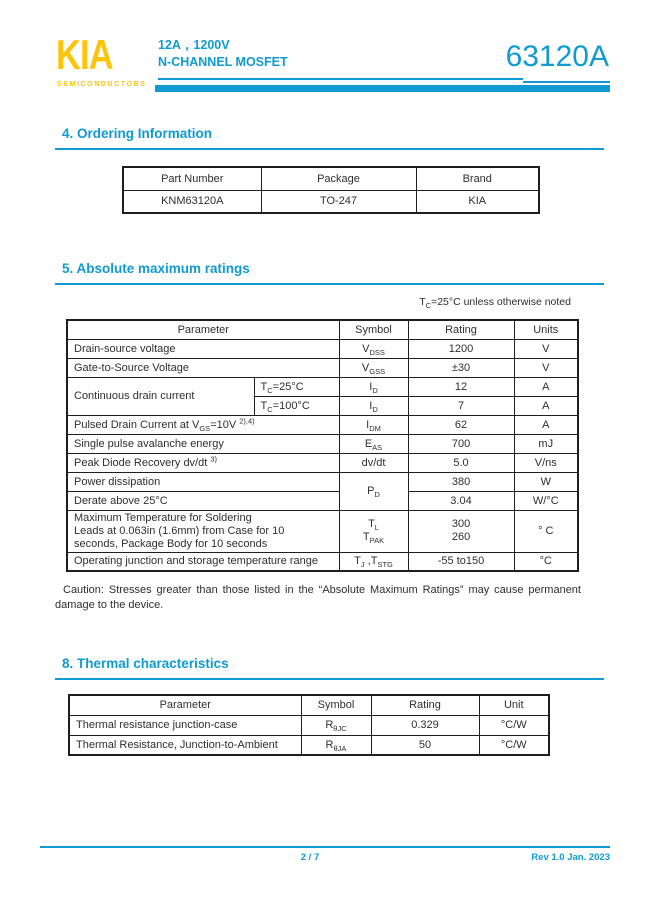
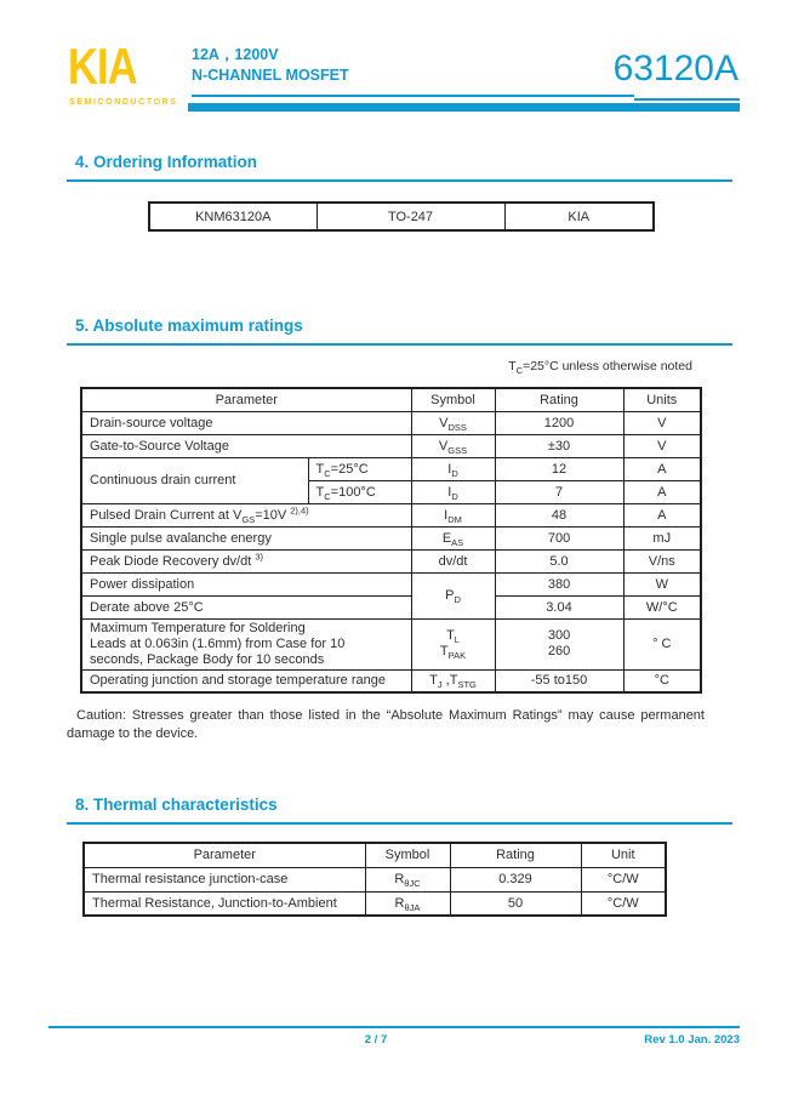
  KIA
  12A，1200V
  N-CHANNEL MOSFET
  63120A
  4. Ordering Information
- Part Number	Package	Brand
  KNM63120A	TO-247	KIA
  5. Absolute maximum ratings
  TC=25°C unless otherwise noted
  Parameter	Symbol	Rating	Units
  Drain-source voltage	VDSS	1200	V
  Gate-to-Source Voltage	VGSS	±30	V
  Continuous drain current	TC=25°C	ID	12	A
  TC=100°C	ID	7	A
- Pulsed Drain Current at VGS=10V 2),4)	IDM	62	A
+ Pulsed Drain Current at VGS=10V 2),4)	IDM	48	A
  Single pulse avalanche energy	EAS	700	mJ
  Peak Diode Recovery dv/dt 3)	dv/dt	5.0	V/ns
  Power dissipation	PD	380	W
  Derate above 25°C	3.04	W/°C
  Maximum Temperature for Soldering Leads at 0.063in (1.6mm) from Case for 10 seconds, Package Body for 10 seconds	TL TPAK	300 260	° C
  Operating junction and storage temperature range	TJ ,TSTG	-55 to150	°C
  Caution: Stresses greater than those listed in the “Absolute Maximum Ratings” may cause permanent damage to the device.
  8. Thermal characteristics
  Parameter	Symbol	Rating	Unit
  Thermal resistance junction-case	RθJC	0.329	°C/W
  Thermal Resistance, Junction-to-Ambient	RθJA	50	°C/W
  2 / 7
  Rev 1.0 Jan. 2023
